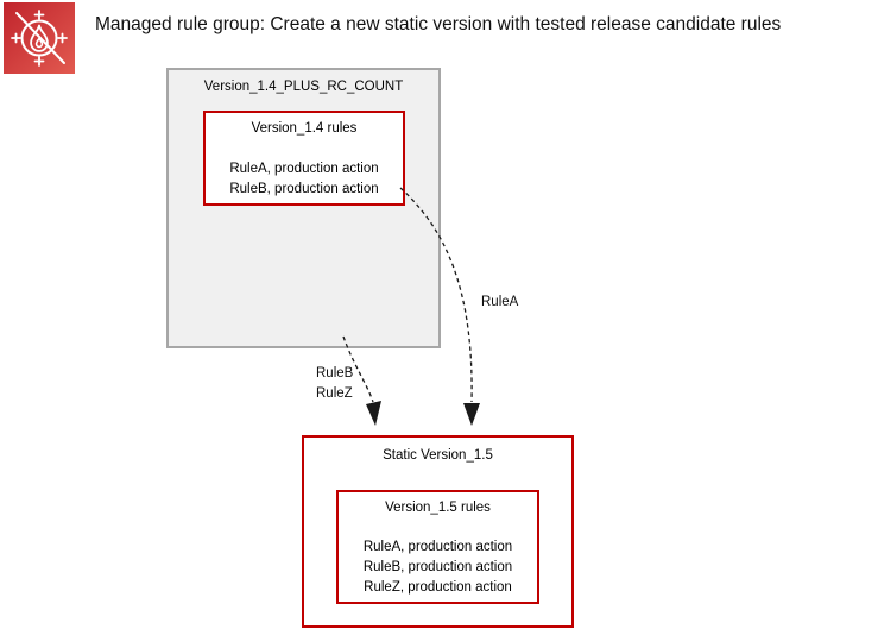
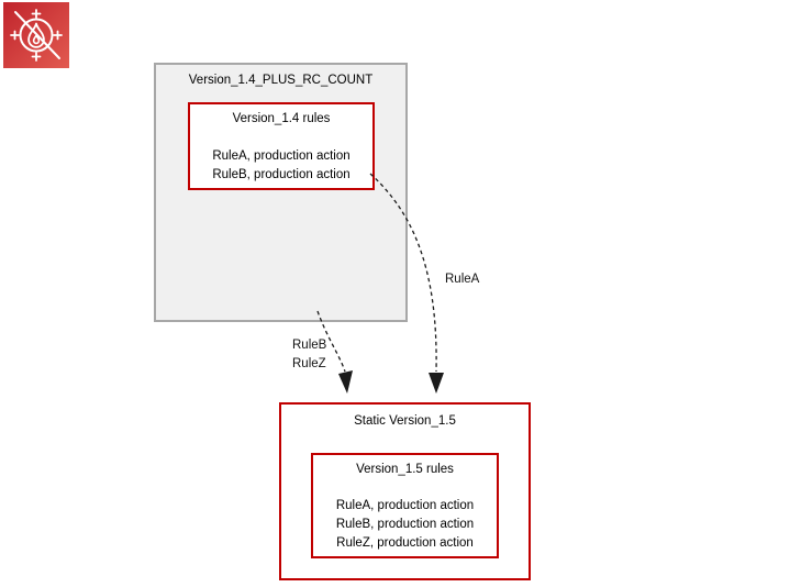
- Managed rule group: Create a new static version with tested release candidate rules
  Version_1.4_PLUS_RC_COUNT
  Version_1.4 rules
  RuleA, production action
  RuleB, production action
  Static Version_1.5
  Version_1.5 rules
  RuleA, production action
  RuleB, production action
  RuleZ, production action
  RuleA
  RuleB
  RuleZ
